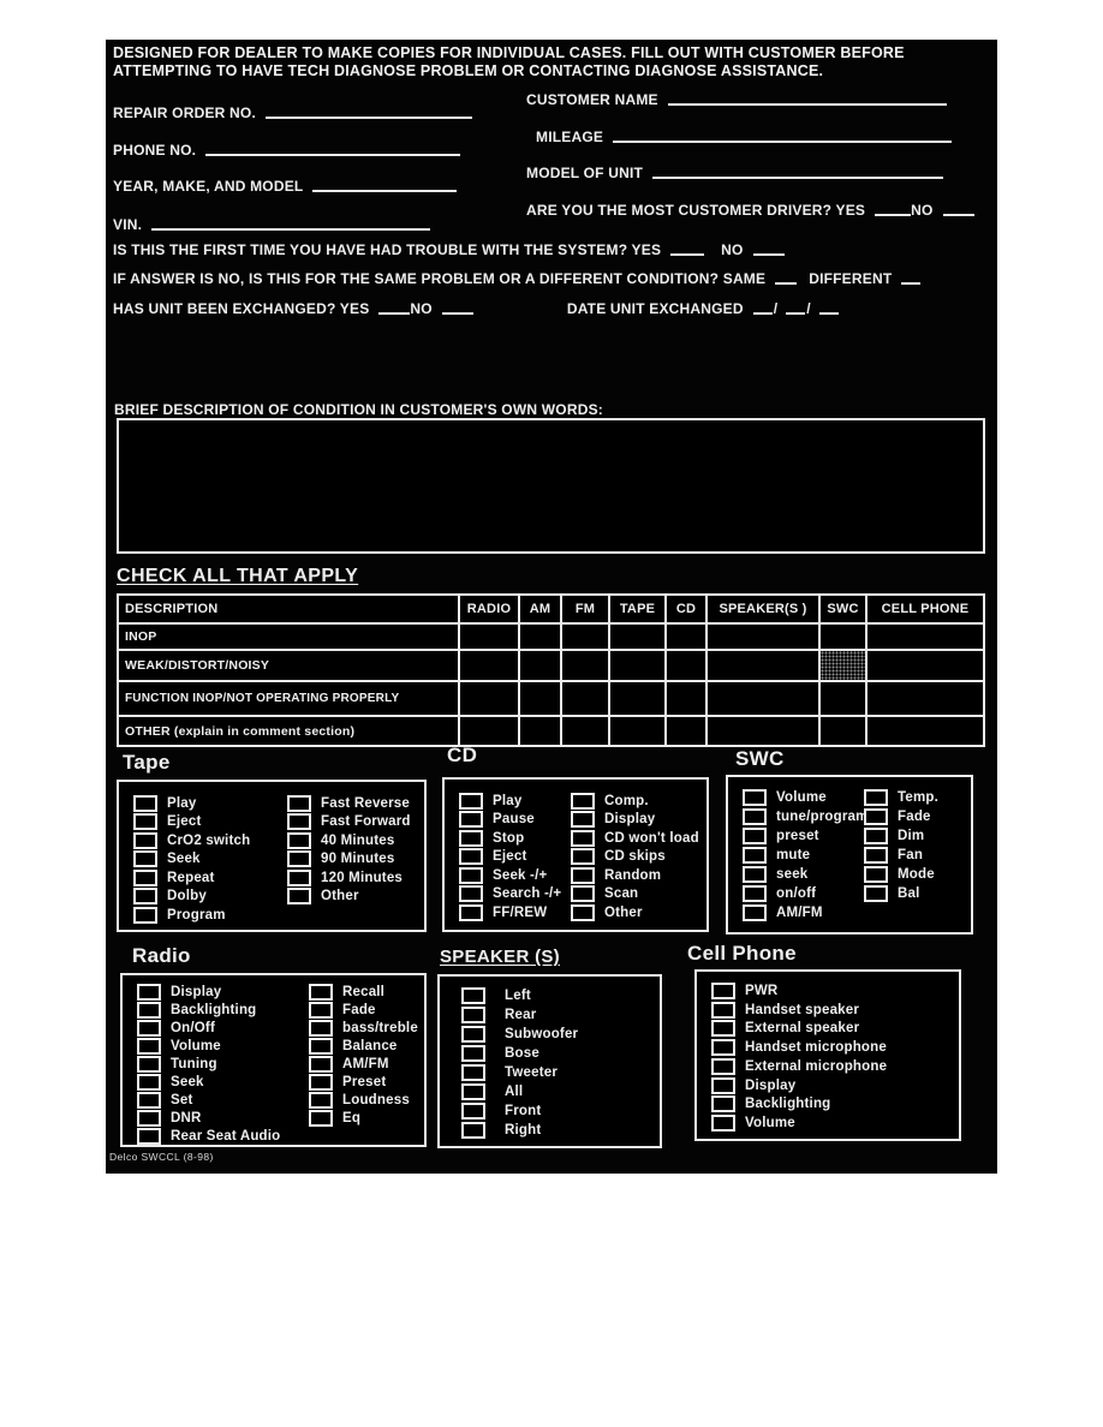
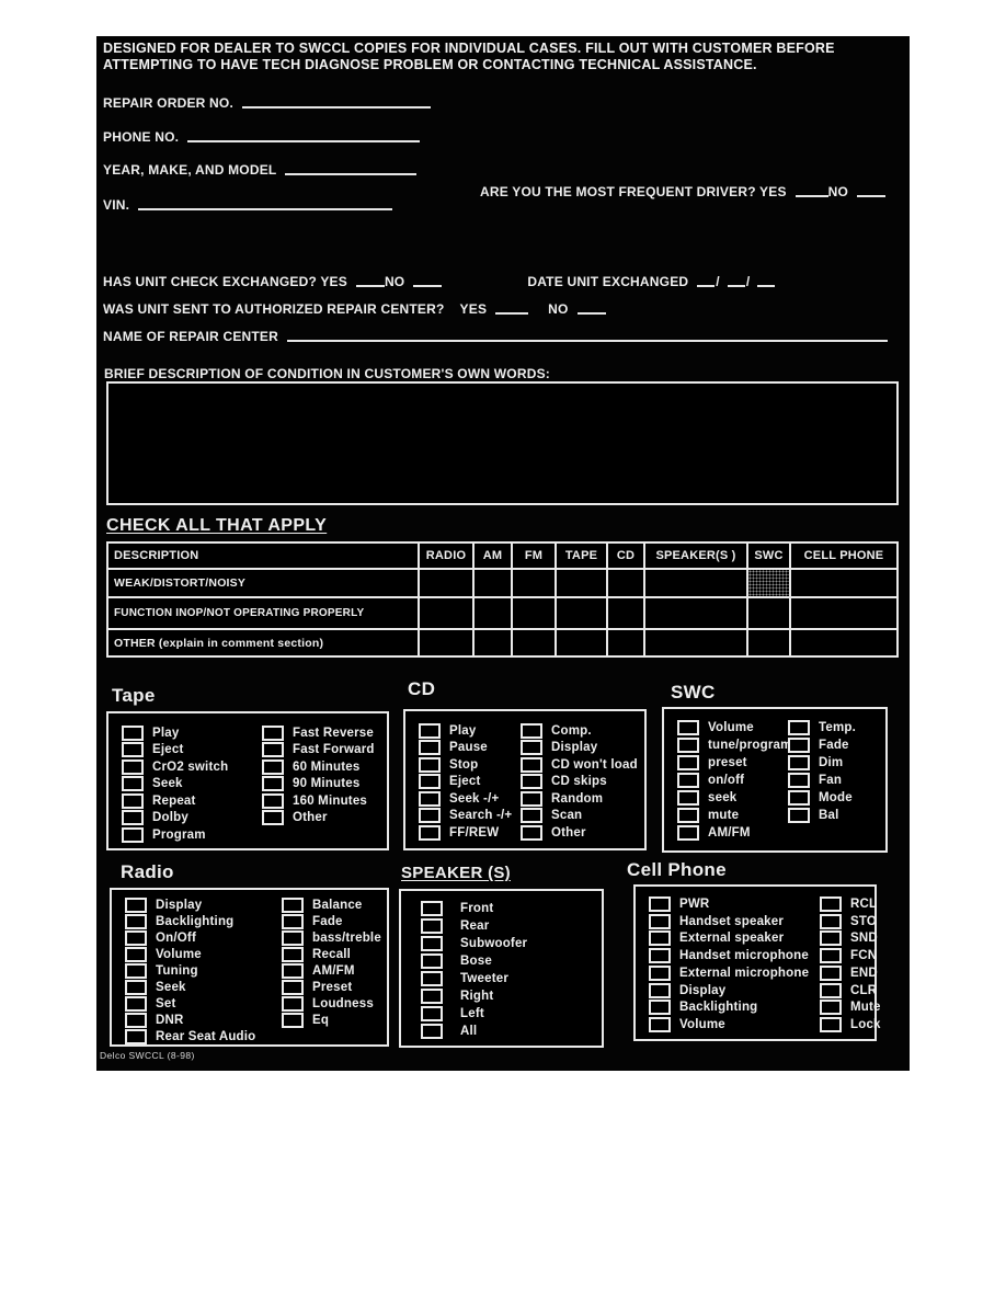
- DESIGNED FOR DEALER TO MAKE COPIES FOR INDIVIDUAL CASES. FILL OUT WITH CUSTOMER BEFORE
+ DESIGNED FOR DEALER TO SWCCL COPIES FOR INDIVIDUAL CASES. FILL OUT WITH CUSTOMER BEFORE
- ATTEMPTING TO HAVE TECH DIAGNOSE PROBLEM OR CONTACTING DIAGNOSE ASSISTANCE.
+ ATTEMPTING TO HAVE TECH DIAGNOSE PROBLEM OR CONTACTING TECHNICAL ASSISTANCE.
  REPAIR ORDER NO.
  PHONE NO.
  YEAR, MAKE, AND MODEL
  VIN.
- CUSTOMER NAME
- MILEAGE
- MODEL OF UNIT
- ARE YOU THE MOST CUSTOMER DRIVER? YES NO
+ ARE YOU THE MOST FREQUENT DRIVER? YES NO
- IS THIS THE FIRST TIME YOU HAVE HAD TROUBLE WITH THE SYSTEM? YES NO
- IF ANSWER IS NO, IS THIS FOR THE SAME PROBLEM OR A DIFFERENT CONDITION? SAME DIFFERENT
- HAS UNIT BEEN EXCHANGED? YES NO DATE UNIT EXCHANGED / /
+ HAS UNIT CHECK EXCHANGED? YES NO DATE UNIT EXCHANGED / /
+ WAS UNIT SENT TO AUTHORIZED REPAIR CENTER? YES NO
+ NAME OF REPAIR CENTER
  BRIEF DESCRIPTION OF CONDITION IN CUSTOMER'S OWN WORDS:
  CHECK ALL THAT APPLY
  DESCRIPTION
  RADIO
  AM
  FM
  TAPE
  CD
  SPEAKER(S )
  SWC
  CELL PHONE
- INOP
  WEAK/DISTORT/NOISY
  FUNCTION INOP/NOT OPERATING PROPERLY
  OTHER (explain in comment section)
  Tape
  Play
  Eject
  CrO2 switch
  Seek
  Repeat
  Dolby
  Program
  Fast Reverse
  Fast Forward
- 40 Minutes
+ 60 Minutes
  90 Minutes
- 120 Minutes
+ 160 Minutes
  Other
  CD
  Play
  Pause
  Stop
  Eject
  Seek -/+
  Search -/+
  FF/REW
  Comp.
  Display
  CD won't load
  CD skips
  Random
  Scan
  Other
  SWC
  Volume
  tune/program
  preset
- mute
+ on/off
  seek
- on/off
+ mute
  AM/FM
  Temp.
  Fade
  Dim
  Fan
  Mode
  Bal
  Radio
  Display
  Backlighting
  On/Off
  Volume
  Tuning
  Seek
  Set
  DNR
  Rear Seat Audio
- Recall
+ Balance
  Fade
  bass/treble
- Balance
+ Recall
  AM/FM
  Preset
  Loudness
  Eq
  SPEAKER (S)
- Left
+ Front
  Rear
  Subwoofer
  Bose
  Tweeter
- All
+ Right
- Front
+ Left
- Right
+ All
  Cell Phone
  PWR
  Handset speaker
  External speaker
  Handset microphone
  External microphone
  Display
  Backlighting
  Volume
+ RCL
+ STO
+ SND
+ FCN
+ END
+ CLR
+ Mute
+ Lock
  Delco SWCCL (8-98)
